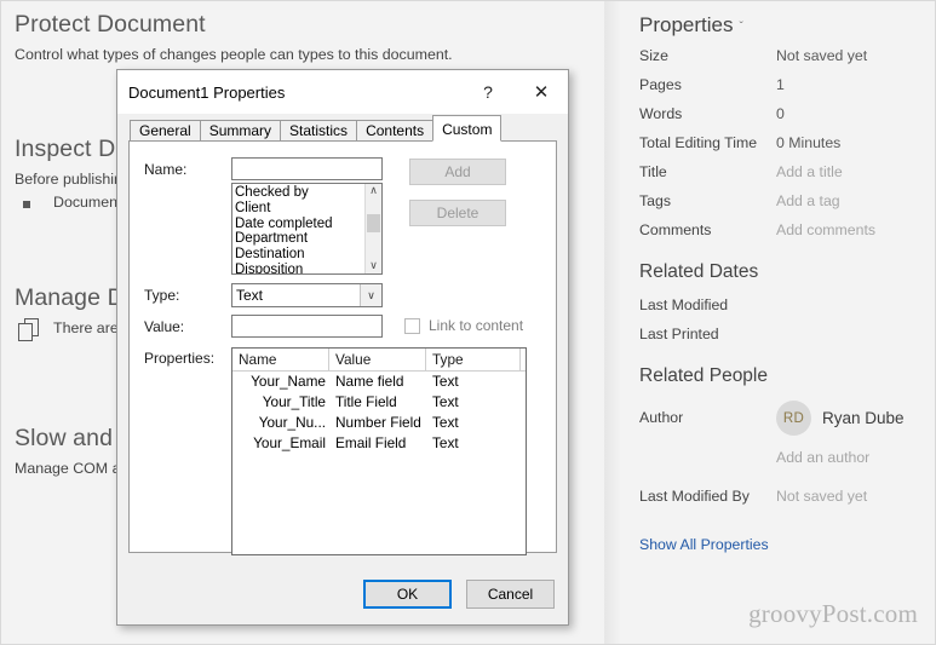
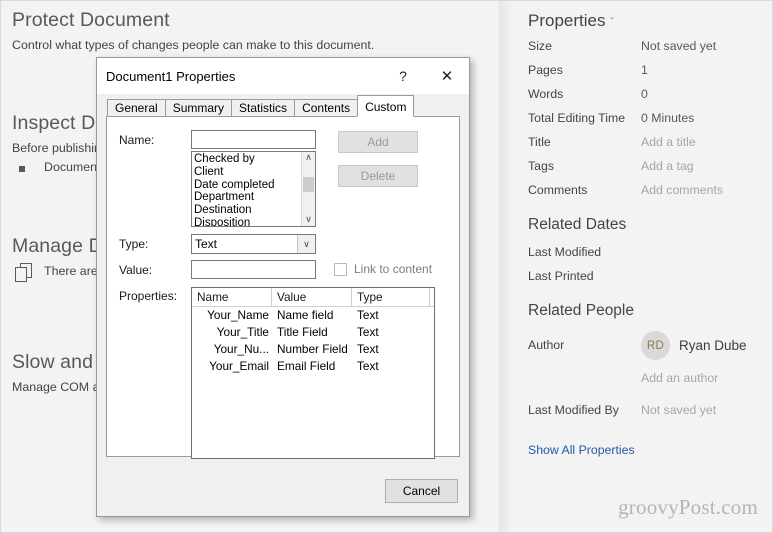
  Protect Document
- Control what types of changes people can types to this document.
+ Control what types of changes people can make to this document.
  Inspect D
  Before publishi
  Documen
  Manage
  There are
  Slow and
  Manage COM
  Properties
  ˇ
  Size
  Not saved yet
  Pages
  1
  Words
  0
  Total Editing Time
  0 Minutes
  Title
  Add a title
  Tags
  Add a tag
  Comments
  Add comments
  Related Dates
  Last Modified
  Last Printed
  Related People
  Author
  RD
  Ryan Dube
  Add an author
  Last Modified By
  Not saved yet
  Show All Properties
  groovyPost.com
  Document1 Properties
  ?
  ✕
  General
  Summary
  Statistics
  Contents
  Custom
  Name:
  Checked by
  Client
  Date completed
  Department
  Destination
  Disposition
  ∧
  ∨
  Add
  Delete
  Type:
  Text
  ∨
  Value:
  Link to content
  Properties:
  Name
  Value
  Type
  Your_Name
  Name field
  Text
  Your_Title
  Title Field
  Text
  Your_Nu...
  Number Field
  Text
  Your_Email
  Email Field
  Text
- OK
  Cancel
